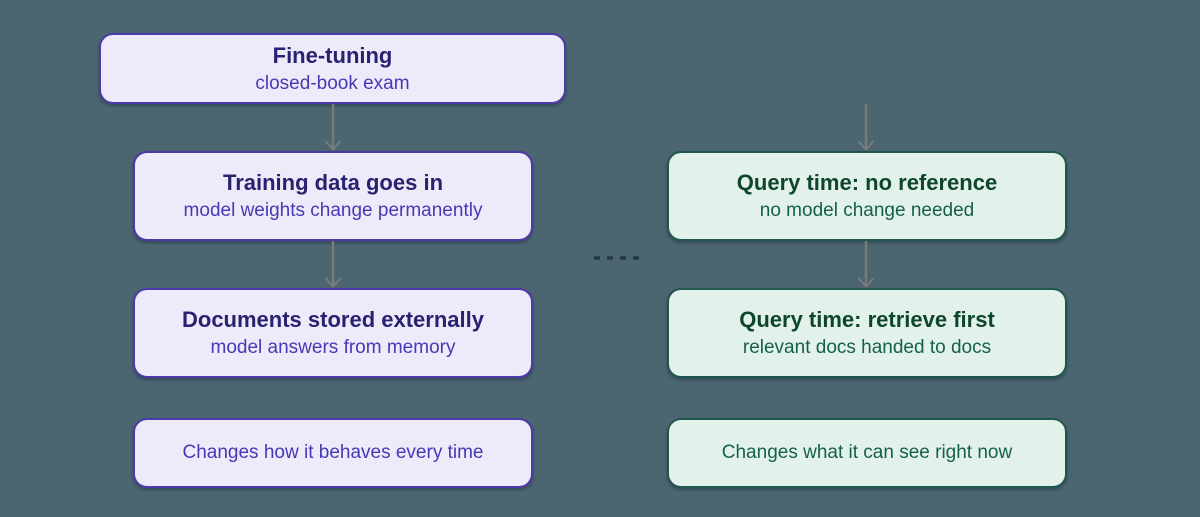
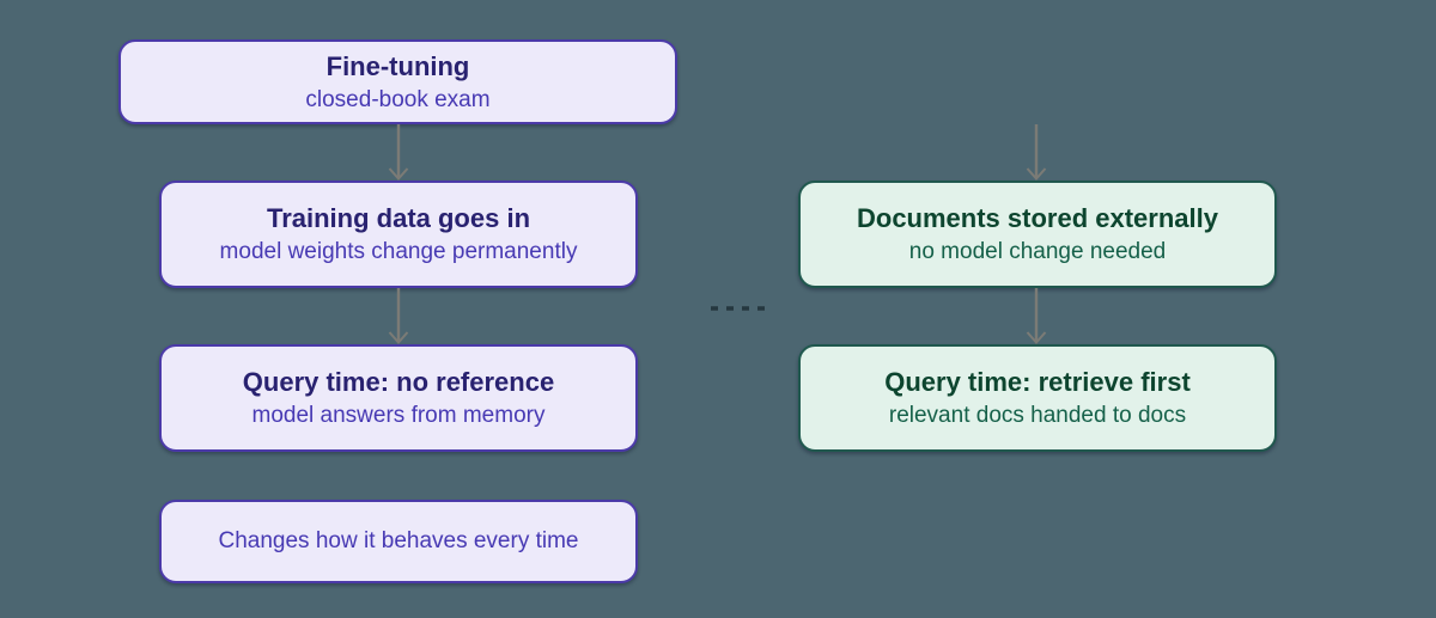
  Fine-tuning
  closed-book exam
  Training data goes in
  model weights change permanently
- Documents stored externally
+ Query time: no reference
  model answers from memory
  Changes how it behaves every time
- Query time: no reference
+ Documents stored externally
  no model change needed
  Query time: retrieve first
  relevant docs handed to docs
- Changes what it can see right now
